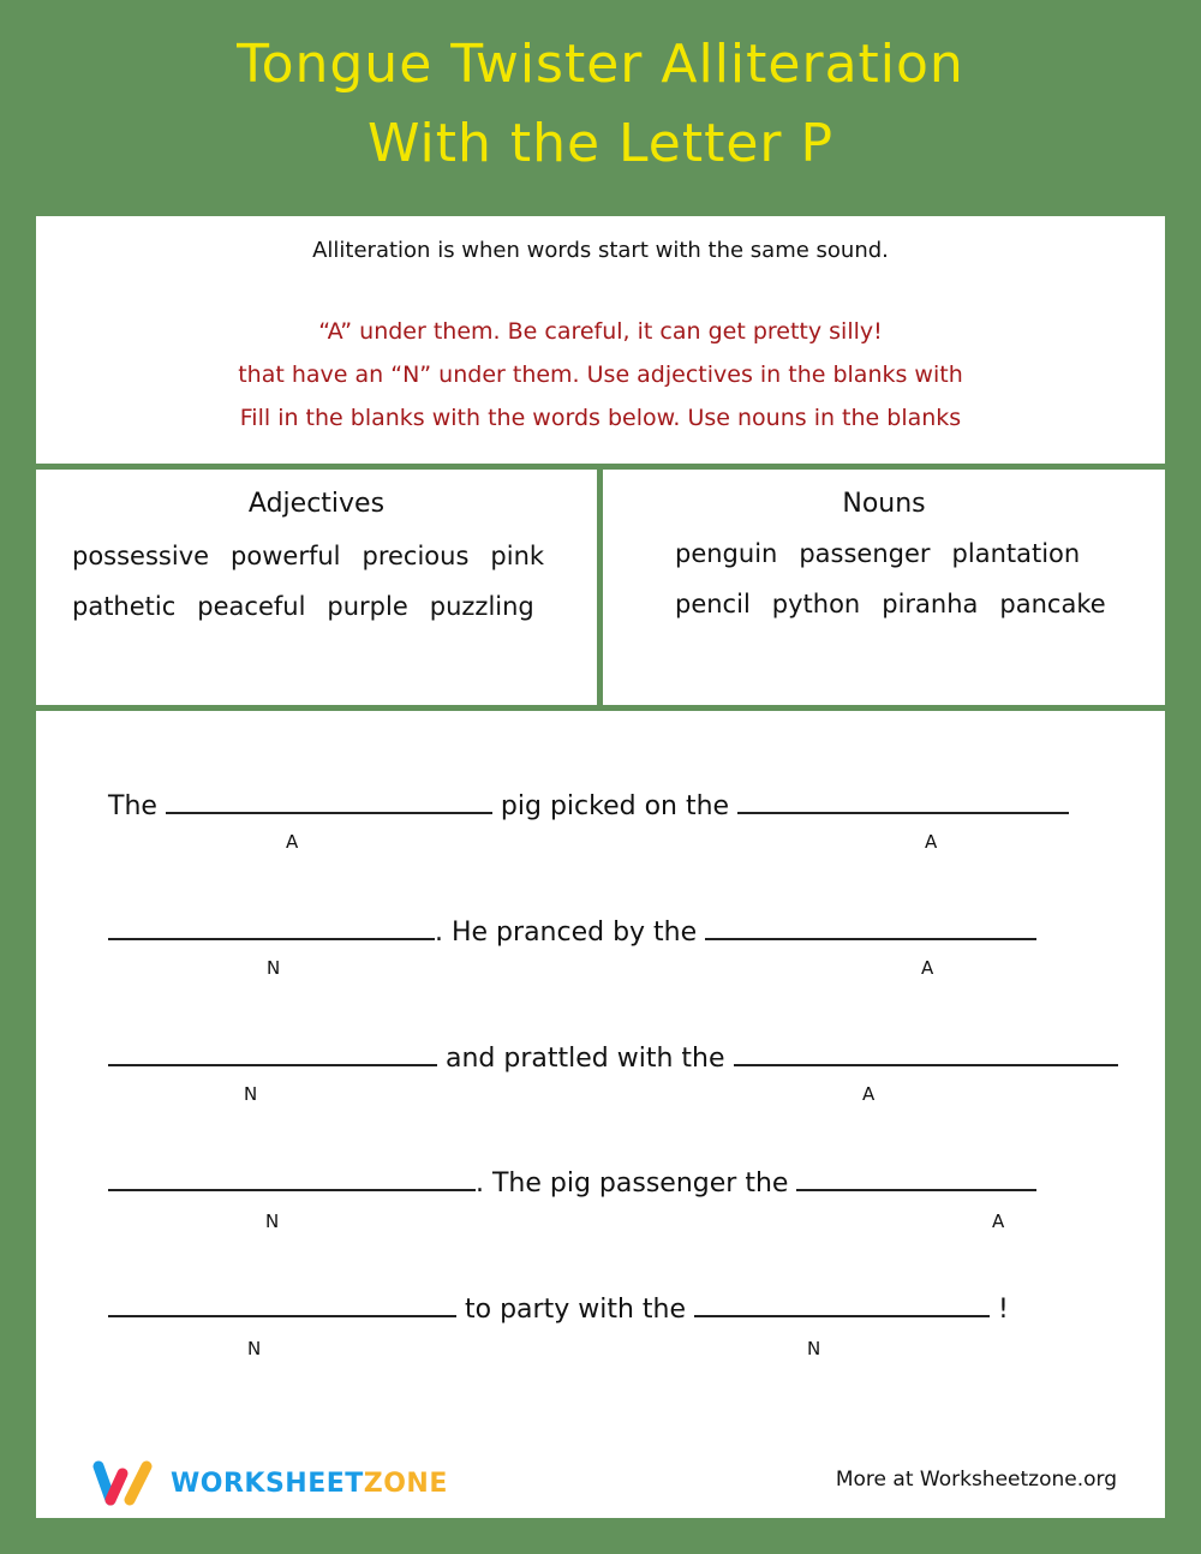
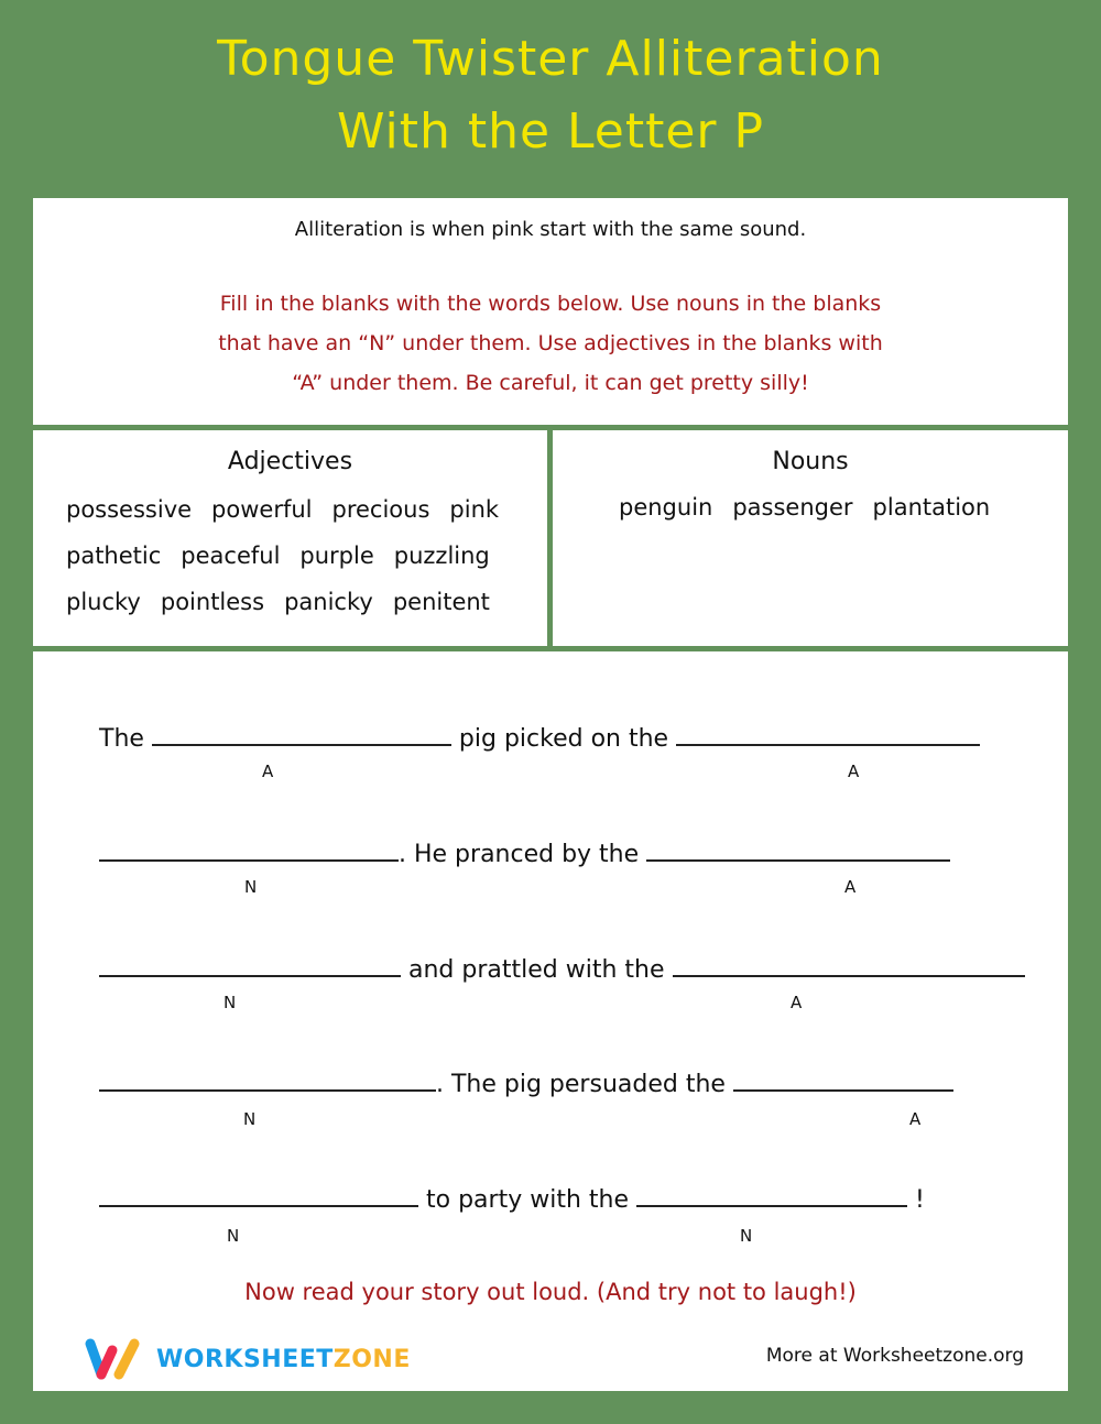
  Tongue Twister Alliteration
  With the Letter P
- Alliteration is when words start with the same sound.
+ Alliteration is when pink start with the same sound.
- “A” under them. Be careful, it can get pretty silly!
+ Fill in the blanks with the words below. Use nouns in the blanks
  that have an “N” under them. Use adjectives in the blanks with
- Fill in the blanks with the words below. Use nouns in the blanks
+ “A” under them. Be careful, it can get pretty silly!
  Adjectives
  possessive powerful precious pink
  pathetic peaceful purple puzzling
+ plucky pointless panicky penitent
  Nouns
  penguin passenger plantation
- pencil python piranha pancake
  The pig picked on the
  A
  A
  . He pranced by the
  N
  A
  and prattled with the
  N
  A
- . The pig passenger the
+ . The pig persuaded the
  N
  A
  to party with the !
  N
  N
+ Now read your story out loud. (And try not to laugh!)
  WORKSHEETZONE
  More at Worksheetzone.org
